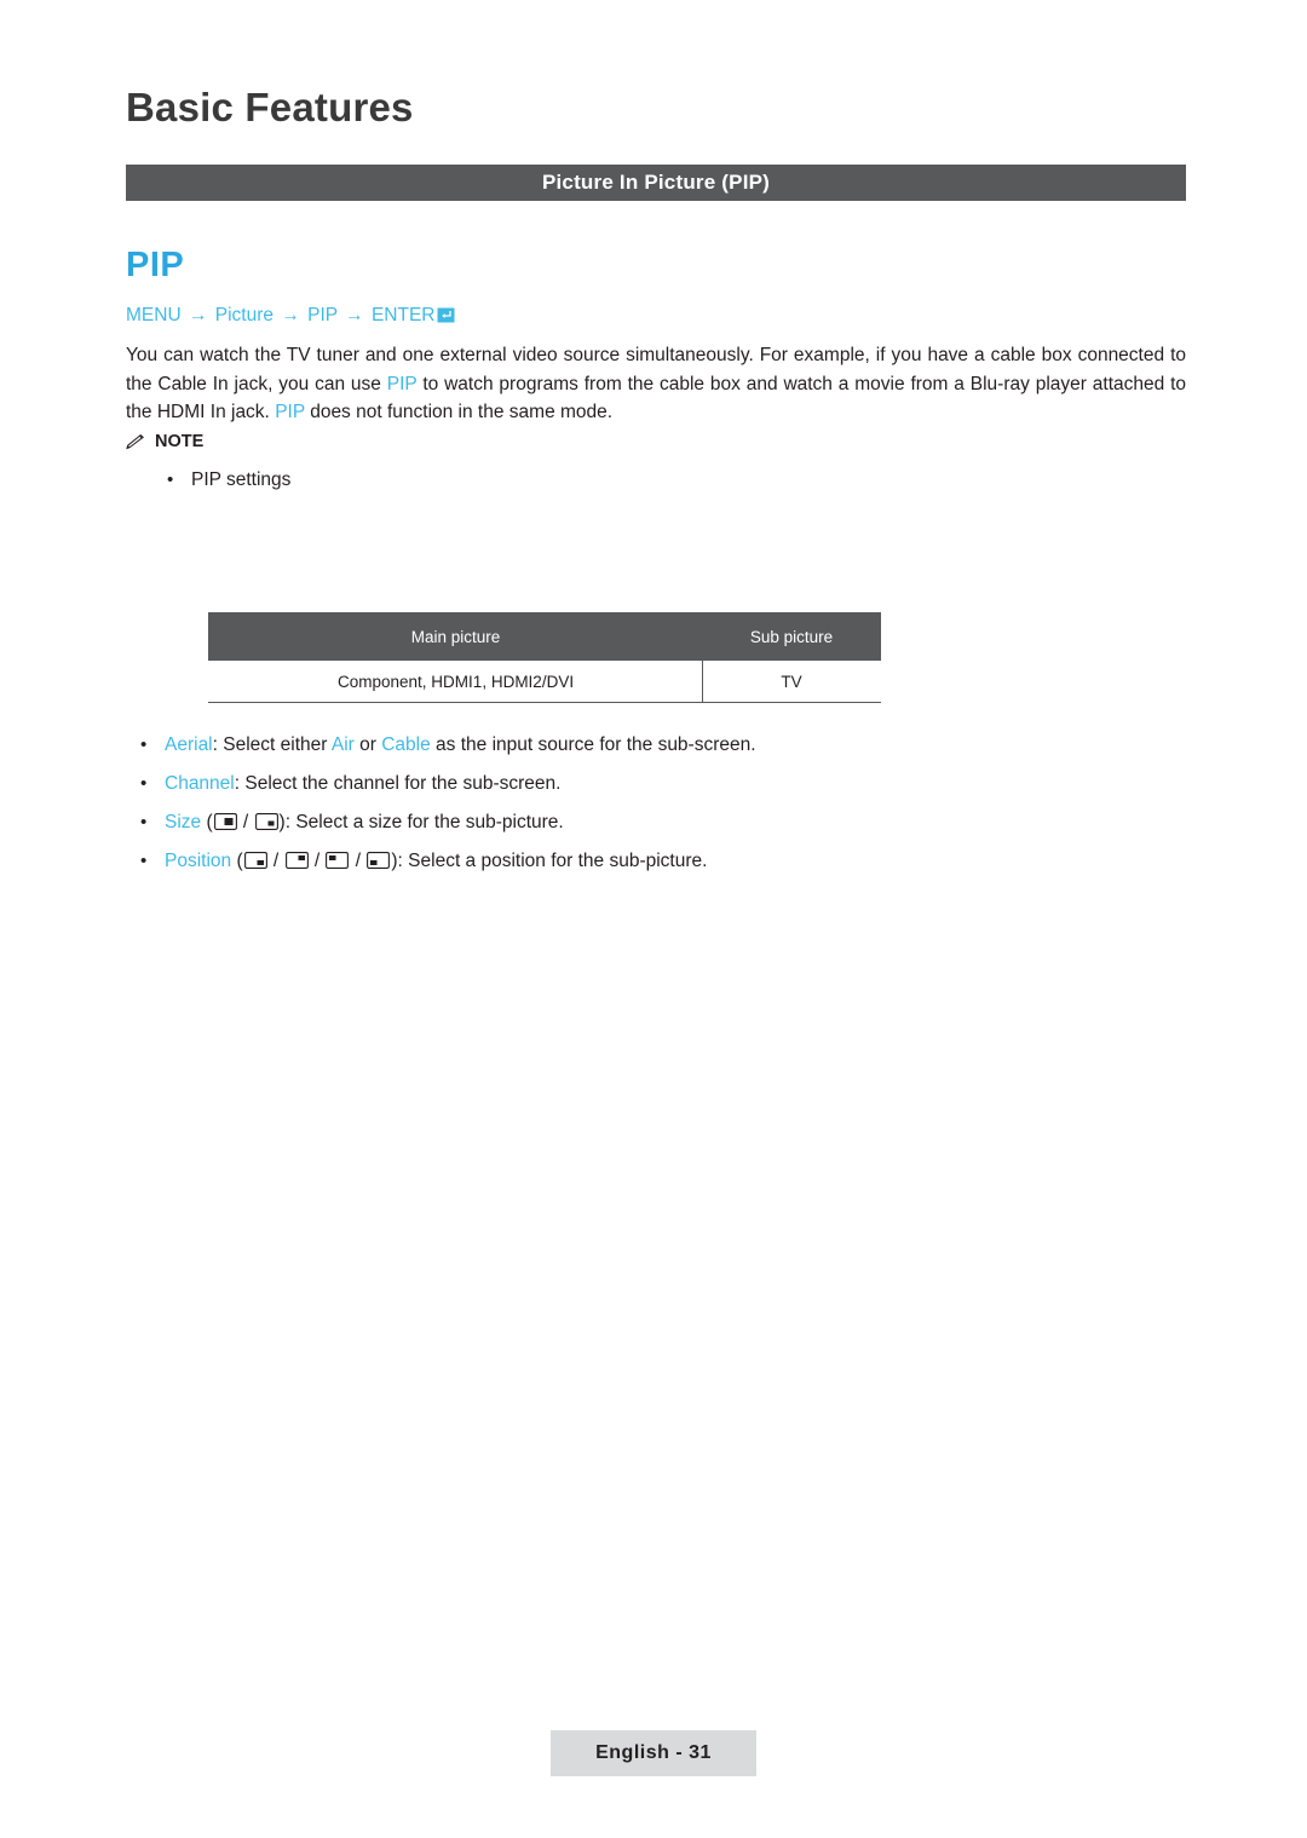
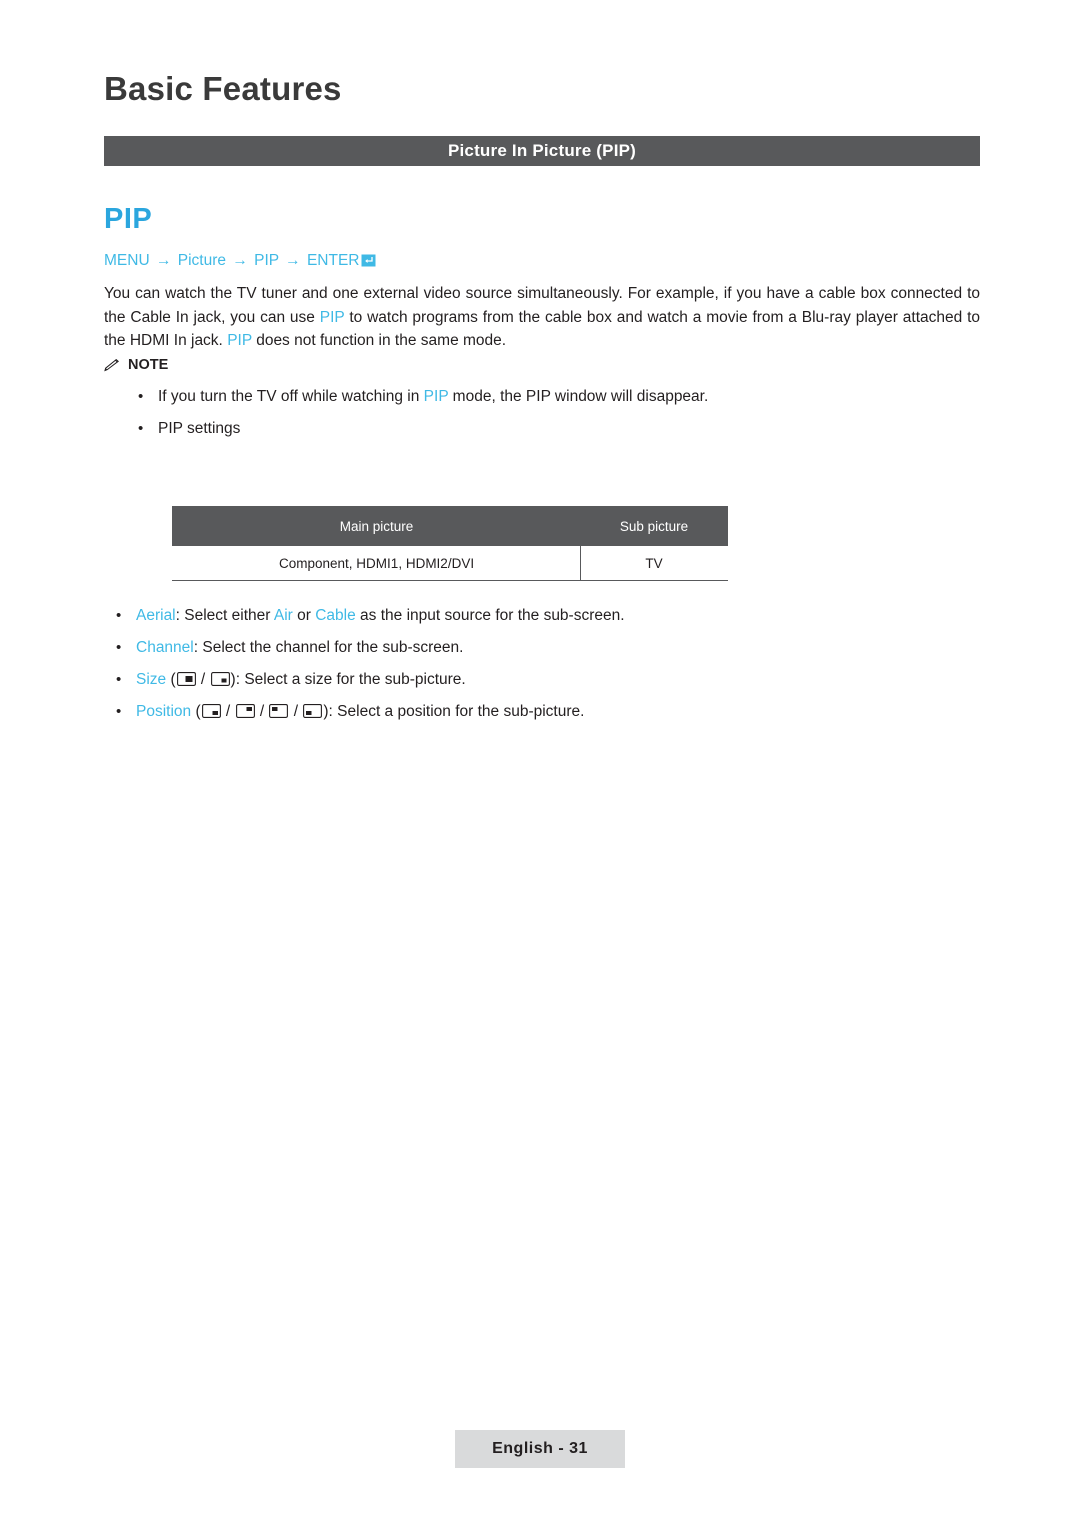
  Basic Features
  Picture In Picture (PIP)
  PIP
  MENU → Picture → PIP → ENTER
  You can watch the TV tuner and one external video source simultaneously. For example, if you have a cable box connected to the Cable In jack, you can use PIP to watch programs from the cable box and watch a movie from a Blu-ray player attached to the HDMI In jack. PIP does not function in the same mode.
  NOTE
+ If you turn the TV off while watching in PIP mode, the PIP window will disappear.
  PIP settings
  Main picture	Sub picture
  Component, HDMI1, HDMI2/DVI	TV
  Aerial: Select either Air or Cable as the input source for the sub-screen.
  Channel: Select the channel for the sub-screen.
  Size ( / ): Select a size for the sub-picture.
  Position ( / / / ): Select a position for the sub-picture.
  English - 31
